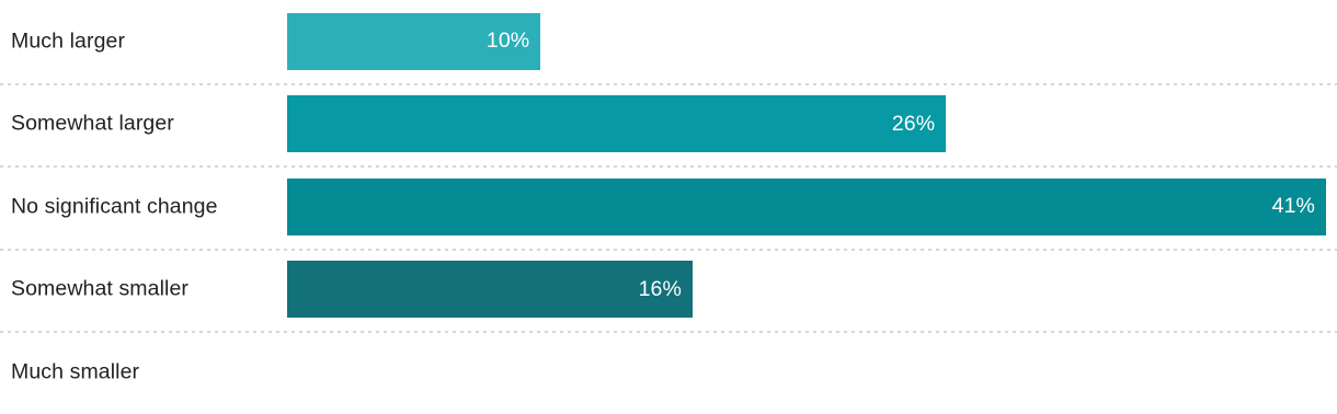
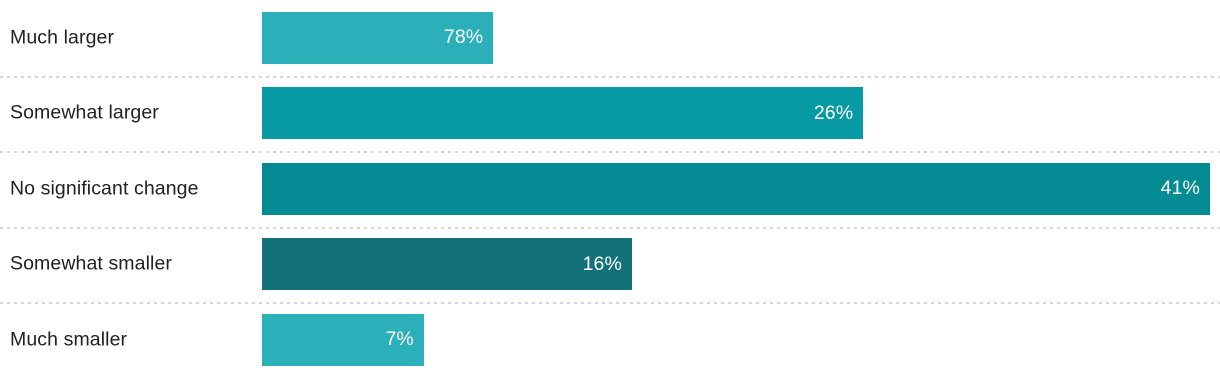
  Much larger
- 10%
+ 78%
  Somewhat larger
  26%
  No significant change
  41%
  Somewhat smaller
  16%
  Much smaller
+ 7%
